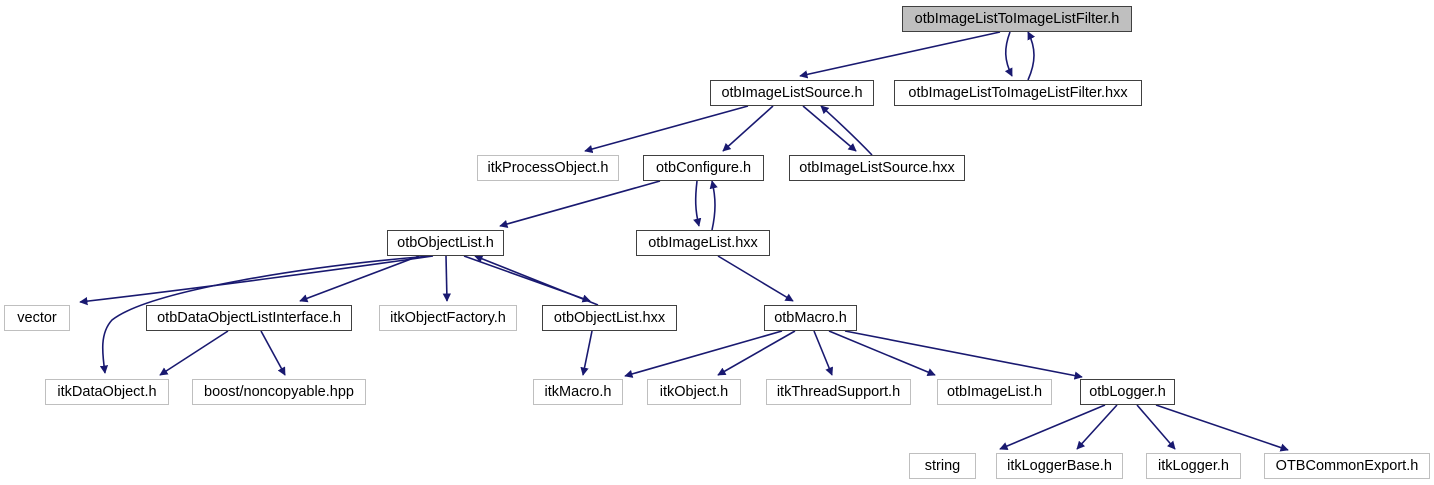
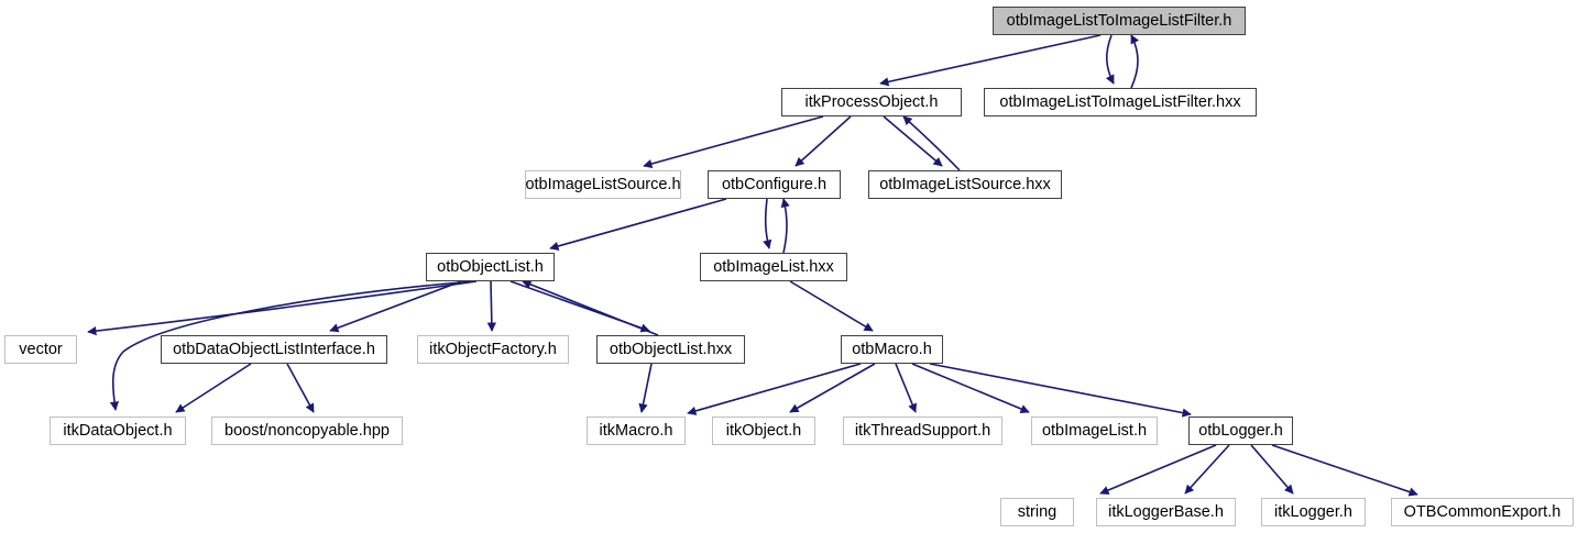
  otbImageListToImageListFilter.h
- otbImageListSource.h
+ itkProcessObject.h
  otbImageListToImageListFilter.hxx
- itkProcessObject.h
+ otbImageListSource.h
  otbConfigure.h
  otbImageListSource.hxx
  otbObjectList.h
  otbImageList.hxx
  vector
  otbDataObjectListInterface.h
  itkObjectFactory.h
  otbObjectList.hxx
  otbMacro.h
  itkDataObject.h
  boost/noncopyable.hpp
  itkMacro.h
  itkObject.h
  itkThreadSupport.h
  otbImageList.h
  otbLogger.h
  string
  itkLoggerBase.h
  itkLogger.h
  OTBCommonExport.h
